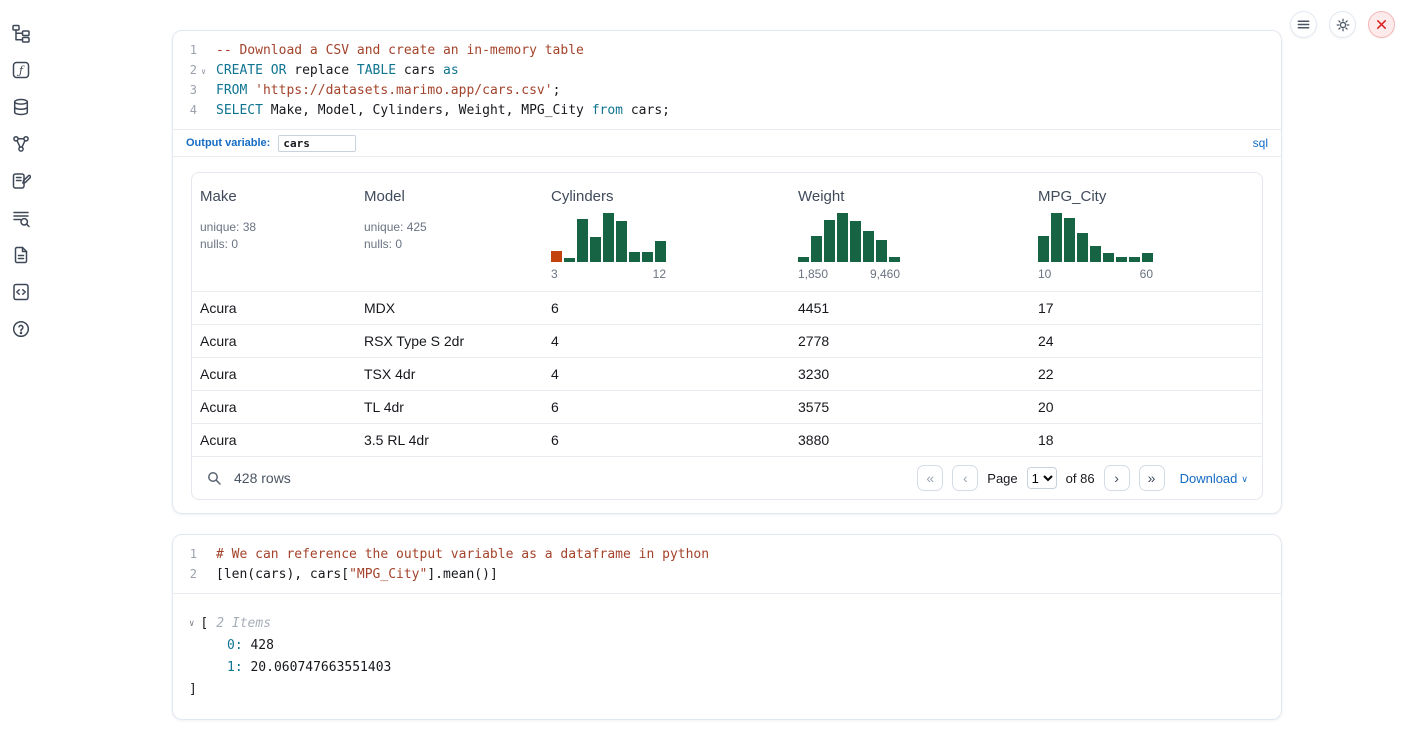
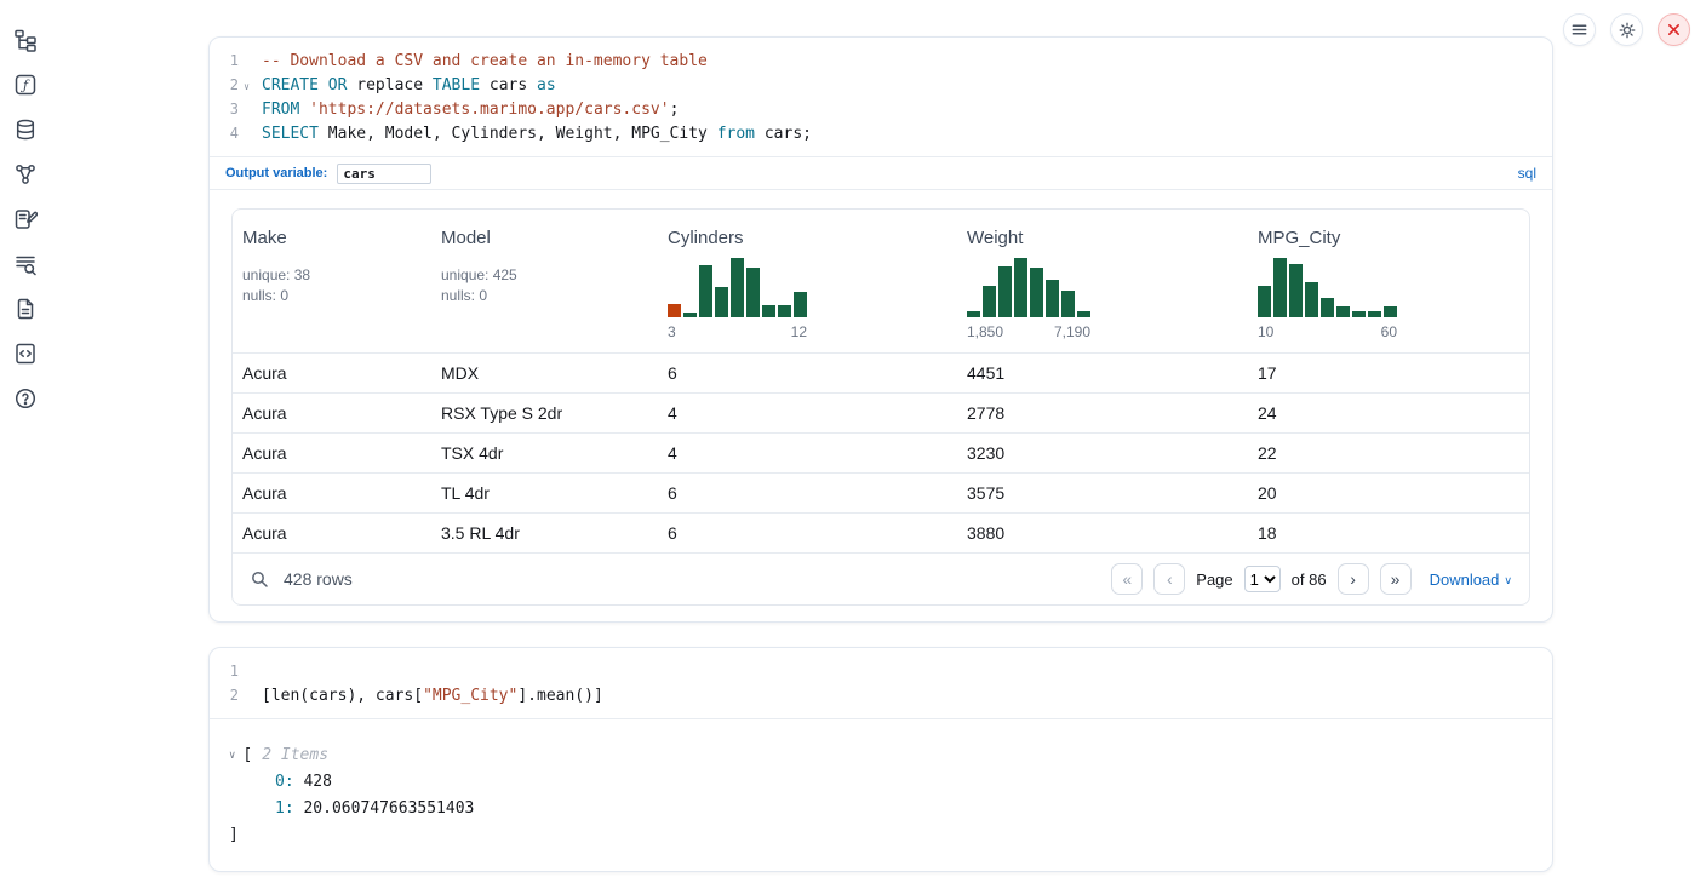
  ƒ
  1
  -- Download a CSV and create an in-memory table
  2
  ∨
  CREATE OR replace TABLE cars as
  3
  FROM 'https://datasets.marimo.app/cars.csv';
  4
  SELECT Make, Model, Cylinders, Weight, MPG_City from cars;
  Output variable:
  cars
  sql
  Make
  unique: 38
  nulls: 0
  Model
  unique: 425
  nulls: 0
  Cylinders
  3
  12
  Weight
  1,850
- 9,460
+ 7,190
  MPG_City
  10
  60
  Acura
  MDX
  6
  4451
  17
  Acura
  RSX Type S 2dr
  4
  2778
  24
  Acura
  TSX 4dr
  4
  3230
  22
  Acura
  TL 4dr
  6
  3575
  20
  Acura
  3.5 RL 4dr
  6
  3880
  18
  428 rows
  «
  ‹
  Page
  1
  of 86
  ›
  »
  Download
  ∨
  1
- # We can reference the output variable as a dataframe in python
  2
  [len(cars), cars["MPG_City"].mean()]
  ∨
  [
  2 Items
  0: 428
  1: 20.060747663551403
  ]
